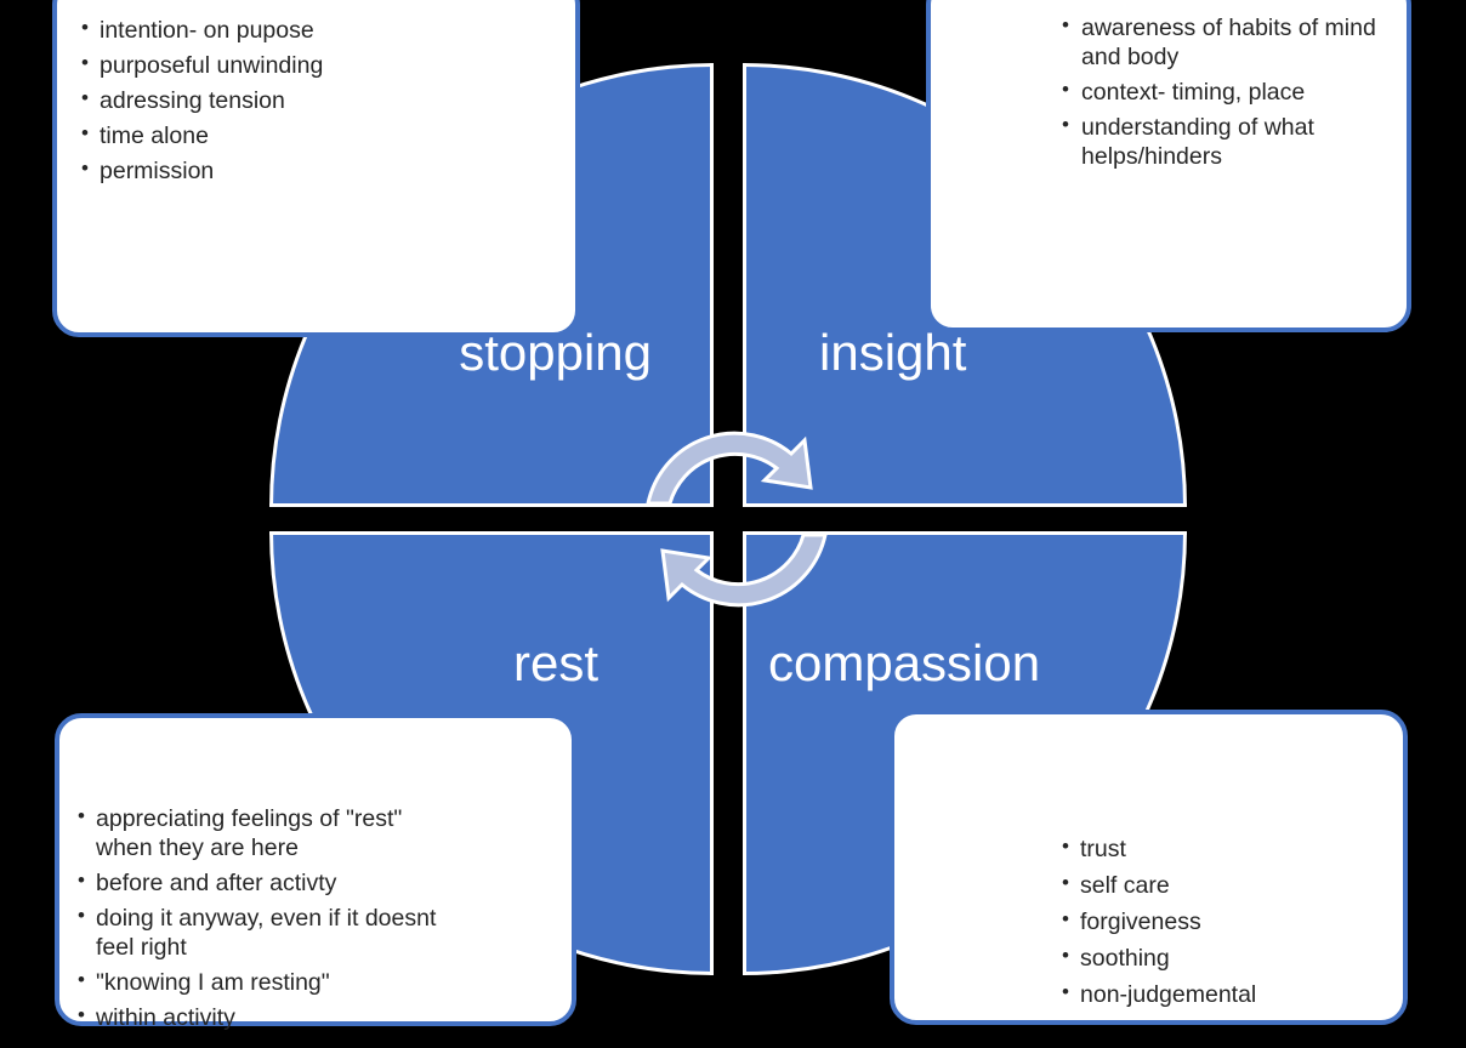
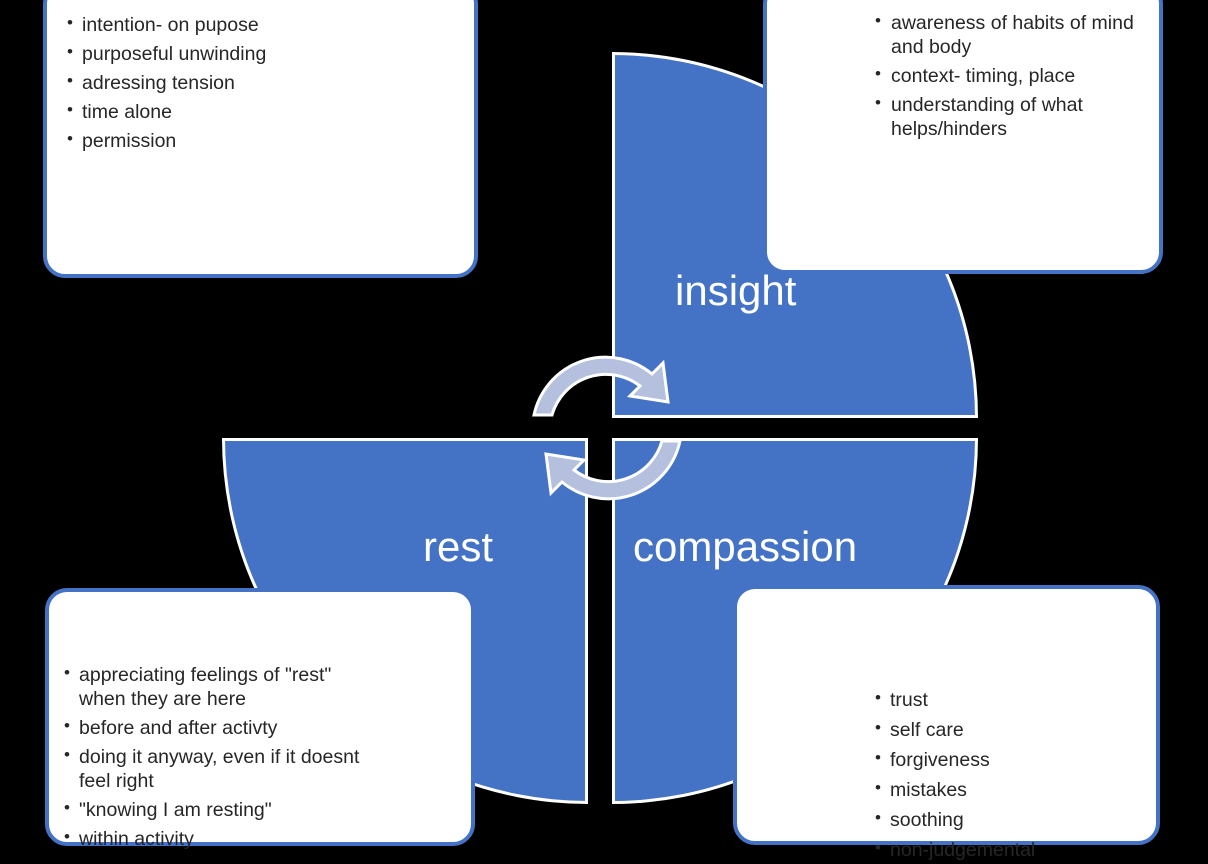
- stopping
  insight
  rest
  compassion
  intention- on pupose
  purposeful unwinding
  adressing tension
  time alone
  permission
  awareness of habits of mind and body
  context- timing, place
  understanding of what helps/hinders
  appreciating feelings of "rest" when they are here
  before and after activty
  doing it anyway, even if it doesnt feel right
  "knowing I am resting"
  within activity
  trust
  self care
  forgiveness
+ mistakes
  soothing
  non-judgemental
